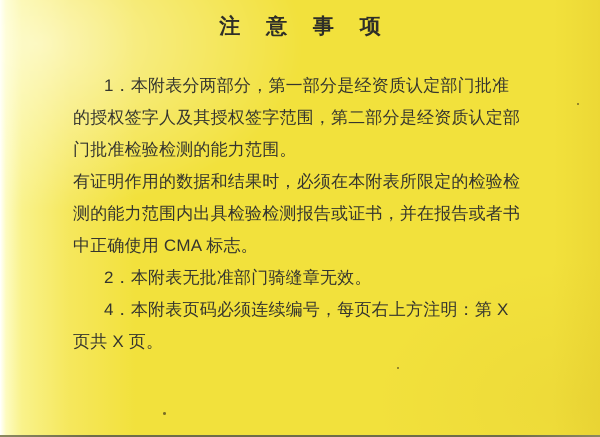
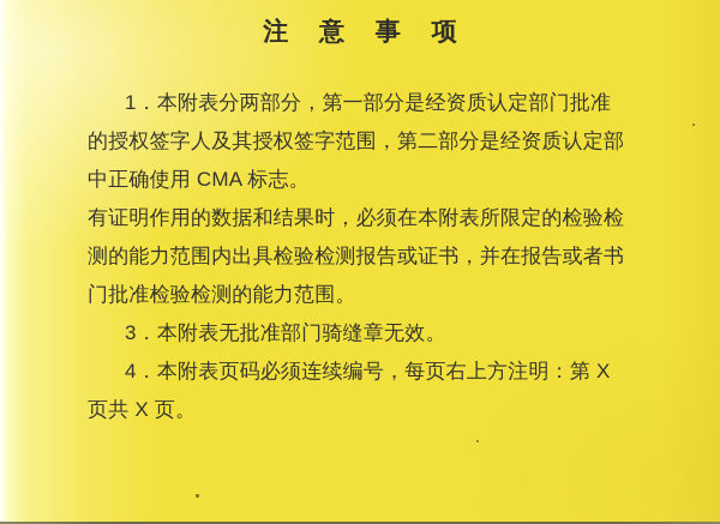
  注 意 事 项
  1．本附表分两部分，第一部分是经资质认定部门批准
  的授权签字人及其授权签字范围，第二部分是经资质认定部
- 门批准检验检测的能力范围。
+ 中正确使用 CMA 标志。
  有证明作用的数据和结果时，必须在本附表所限定的检验检
  测的能力范围内出具检验检测报告或证书，并在报告或者书
- 中正确使用 CMA 标志。
+ 门批准检验检测的能力范围。
- 2．本附表无批准部门骑缝章无效。
+ 3．本附表无批准部门骑缝章无效。
  4．本附表页码必须连续编号，每页右上方注明：第 X
  页共 X 页。
